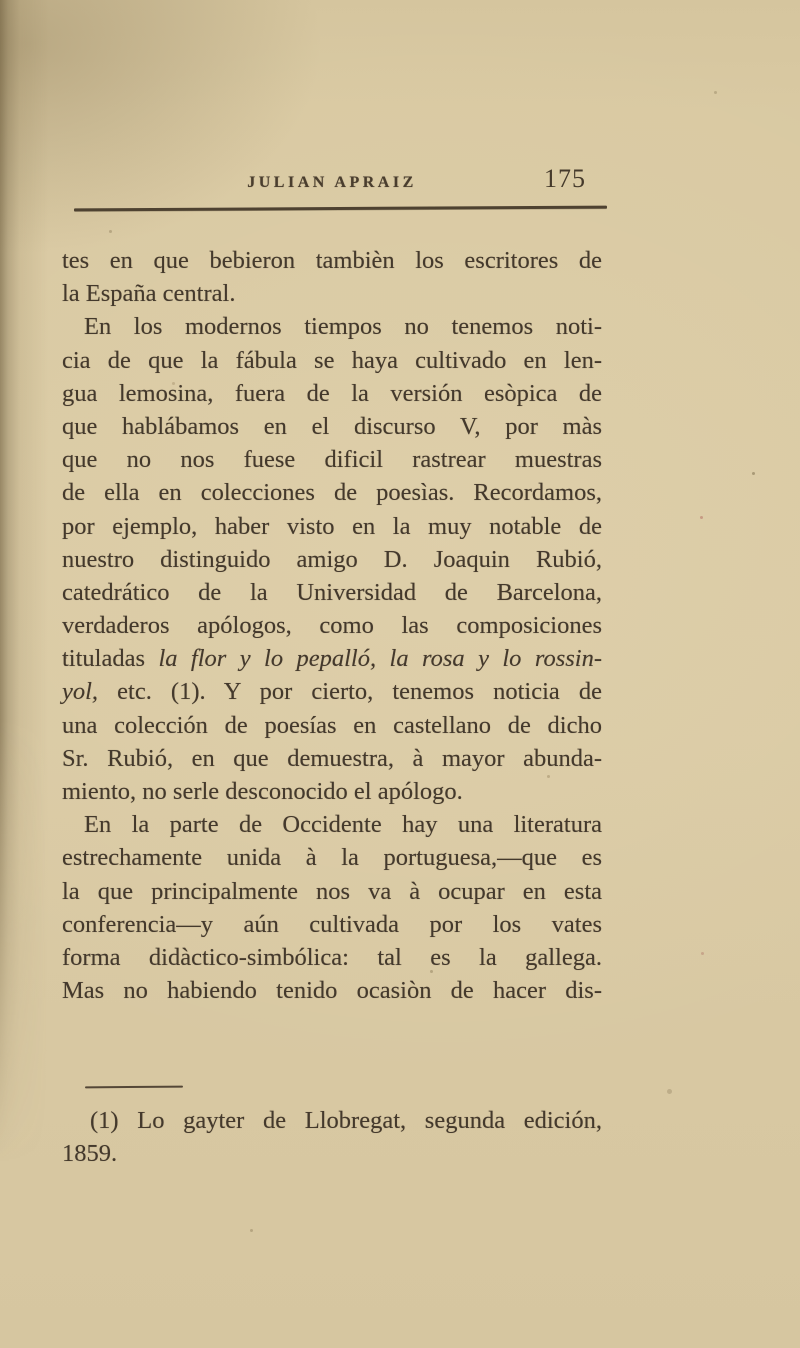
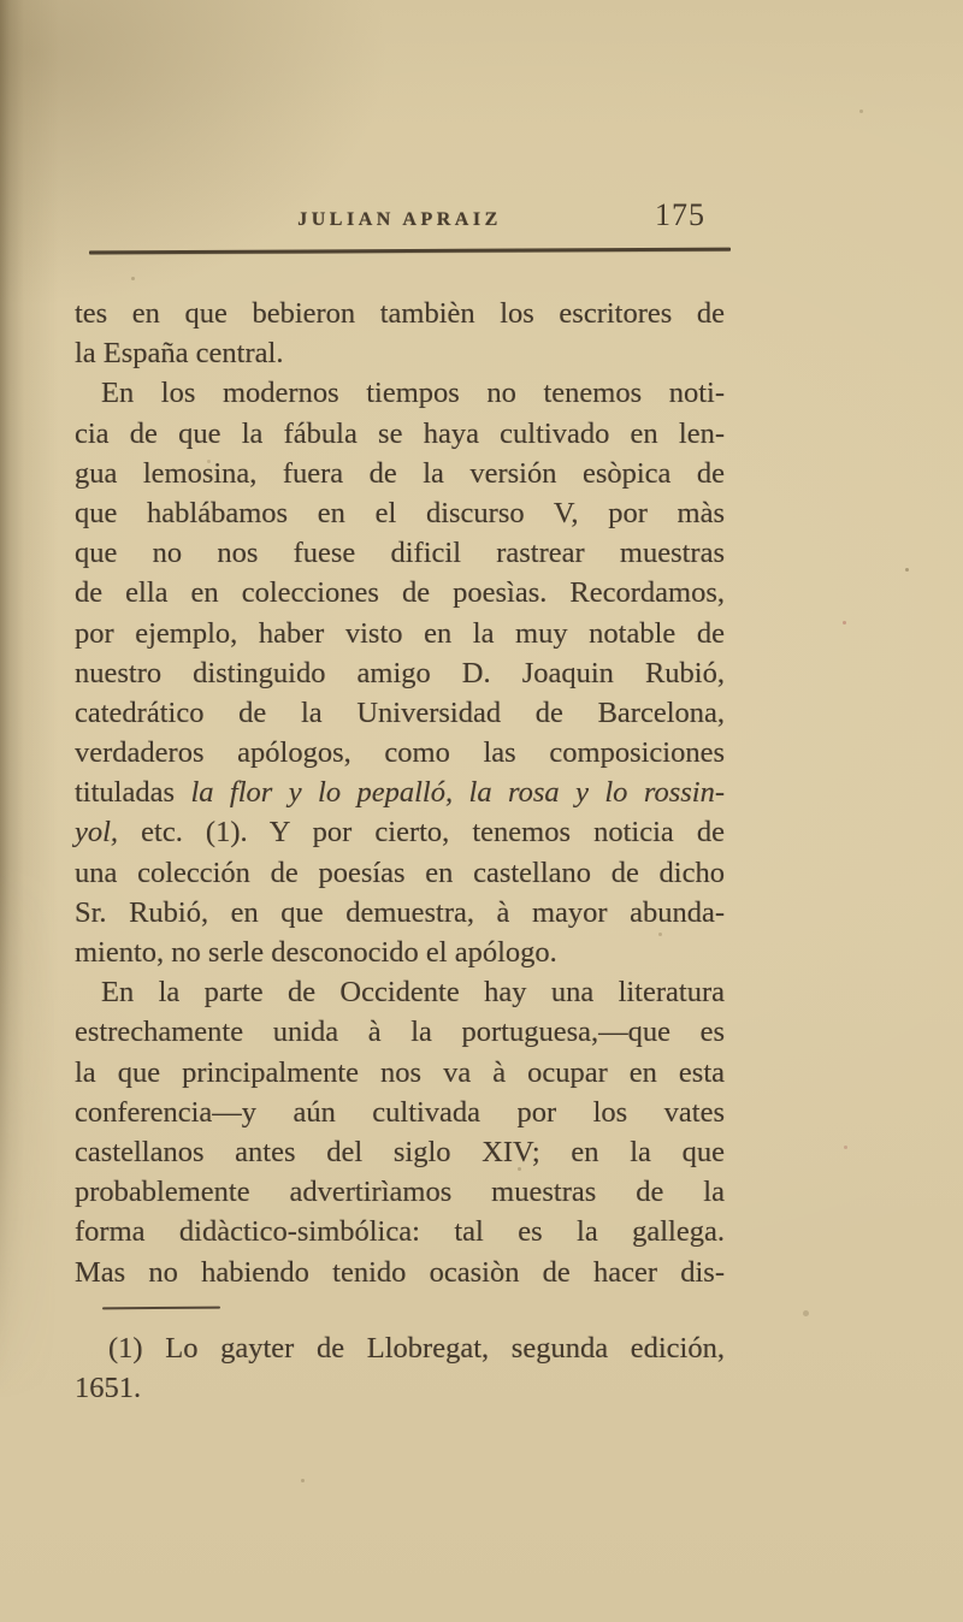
  JULIAN APRAIZ
  175
  tes en que bebieron tambièn los escritores de
  la España central.
  En los modernos tiempos no tenemos noti-
  cia de que la fábula se haya cultivado en len-
  gua lemosina, fuera de la versión esòpica de
  que hablábamos en el discurso V, por màs
  que no nos fuese dificil rastrear muestras
  de ella en colecciones de poesìas. Recordamos,
  por ejemplo, haber visto en la muy notable de
  nuestro distinguido amigo D. Joaquin Rubió,
  catedrático de la Universidad de Barcelona,
  verdaderos apólogos, como las composiciones
  tituladas la flor y lo pepalló, la rosa y lo rossin-
  yol, etc. (1). Y por cierto, tenemos noticia de
  una colección de poesías en castellano de dicho
  Sr. Rubió, en que demuestra, à mayor abunda-
  miento, no serle desconocido el apólogo.
  En la parte de Occidente hay una literatura
  estrechamente unida à la portuguesa,—que es
  la que principalmente nos va à ocupar en esta
  conferencia—y aún cultivada por los vates
+ castellanos antes del siglo XIV; en la que
+ probablemente advertirìamos muestras de la
  forma didàctico-simbólica: tal es la gallega.
  Mas no habiendo tenido ocasiòn de hacer dis-
  (1) Lo gayter de Llobregat, segunda edición,
- 1859.
+ 1651.
